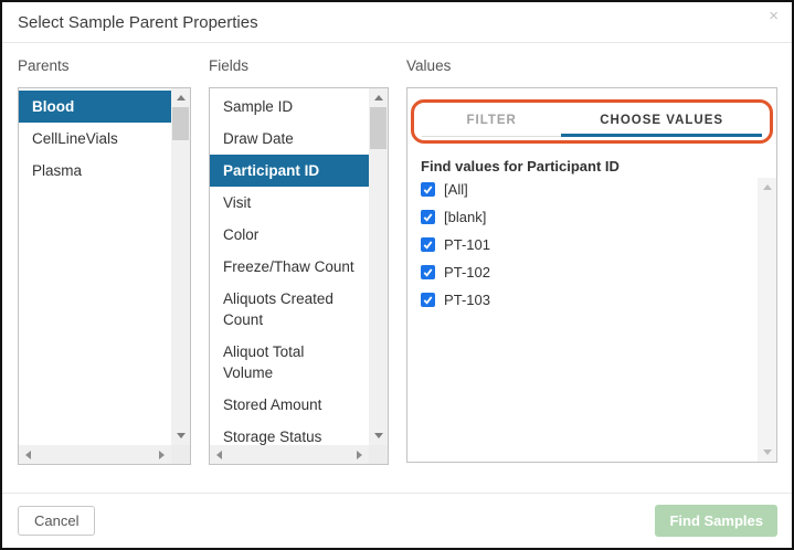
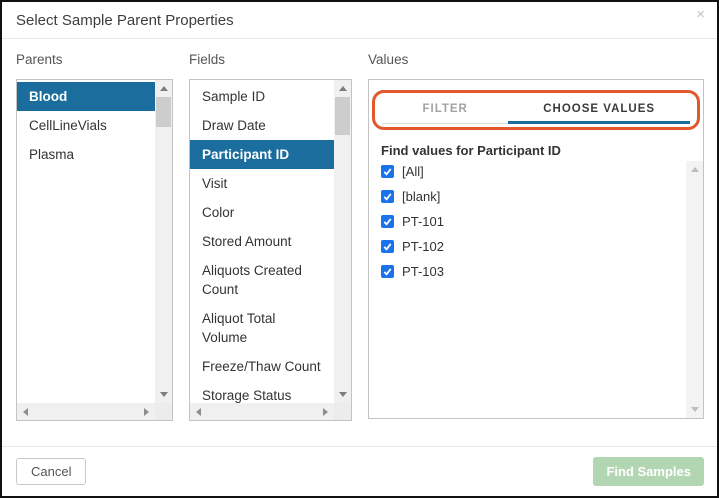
  Select Sample Parent Properties
  ×
  Parents
  Blood
  CellLineVials
  Plasma
  Fields
  Sample ID
  Draw Date
  Participant ID
  Visit
  Color
- Freeze/Thaw Count
+ Stored Amount
  Aliquots Created Count
  Aliquot Total Volume
- Stored Amount
+ Freeze/Thaw Count
  Storage Status
  Values
  FILTER
  CHOOSE VALUES
  Find values for Participant ID
  [All]
  [blank]
  PT-101
  PT-102
  PT-103
  Cancel
  Find Samples
